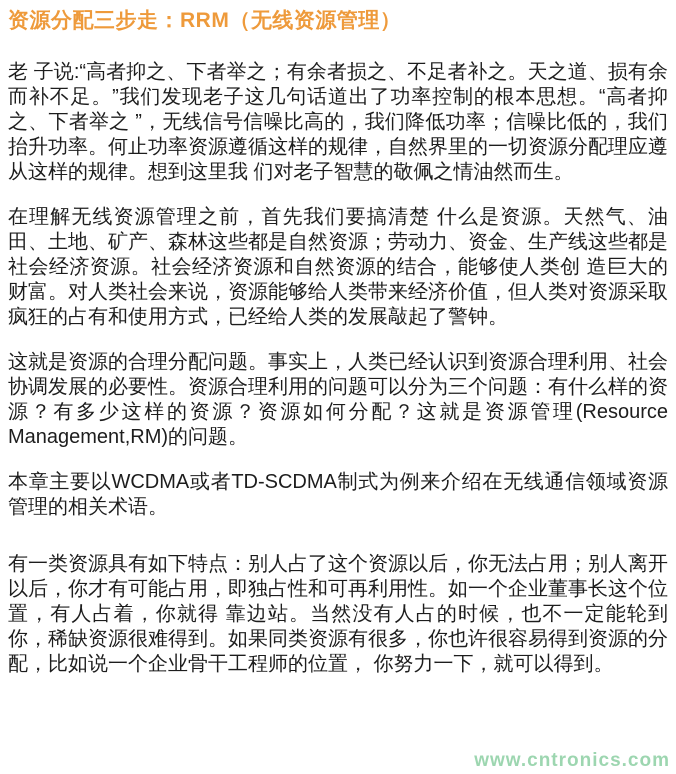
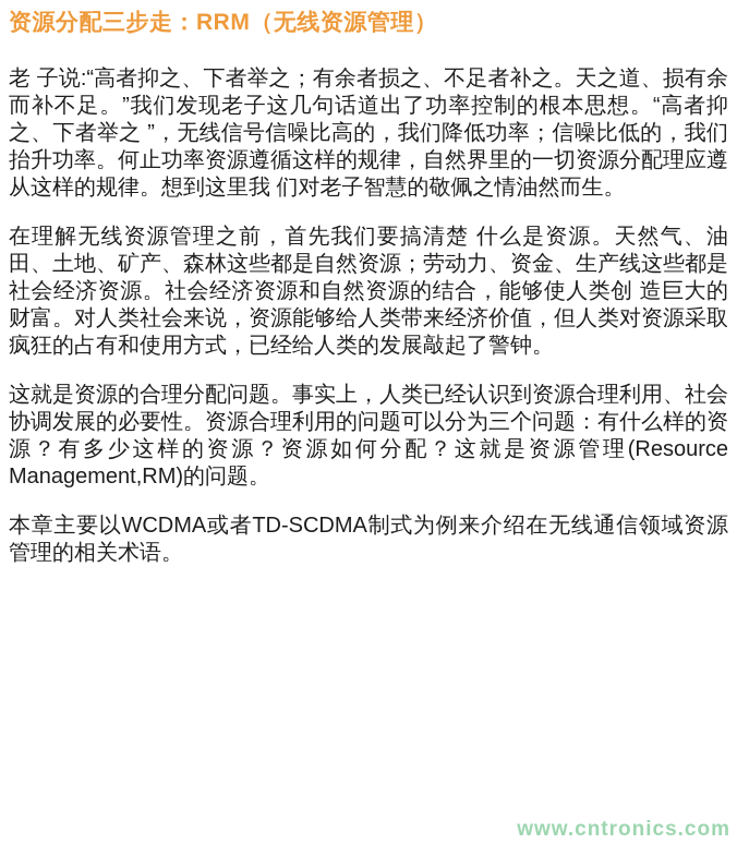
  www.cntronics.com
  资源分配三步走：RRM（无线资源管理）
  老 子说:“高者抑之、下者举之；有余者损之、不足者补之。天之道、损有余而补不足。”我们发现老子这几句话道出了功率控制的根本思想。“高者抑之、下者举之 ”，无线信号信噪比高的，我们降低功率；信噪比低的，我们抬升功率。何止功率资源遵循这样的规律，自然界里的一切资源分配理应遵从这样的规律。想到这里我 们对老子智慧的敬佩之情油然而生。
  在理解无线资源管理之前，首先我们要搞清楚 什么是资源。天然气、油田、土地、矿产、森林这些都是自然资源；劳动力、资金、生产线这些都是社会经济资源。社会经济资源和自然资源的结合，能够使人类创 造巨大的财富。对人类社会来说，资源能够给人类带来经济价值，但人类对资源采取疯狂的占有和使用方式，已经给人类的发展敲起了警钟。
  这就是资源的合理分配问题。事实上，人类已经认识到资源合理利用、社会协调发展的必要性。资源合理利用的问题可以分为三个问题：有什么样的资源？有多少这样的资源？资源如何分配？这就是资源管理(Resource Management,RM)的问题。
  本章主要以WCDMA或者TD-SCDMA制式为例来介绍在无线通信领域资源管理的相关术语。
- 有一类资源具有如下特点：别人占了这个资源以后，你无法占用；别人离开以后，你才有可能占用，即独占性和可再利用性。如一个企业董事长这个位置，有人占着，你就得 靠边站。当然没有人占的时候，也不一定能轮到你，稀缺资源很难得到。如果同类资源有很多，你也许很容易得到资源的分配，比如说一个企业骨干工程师的位置， 你努力一下，就可以得到。
